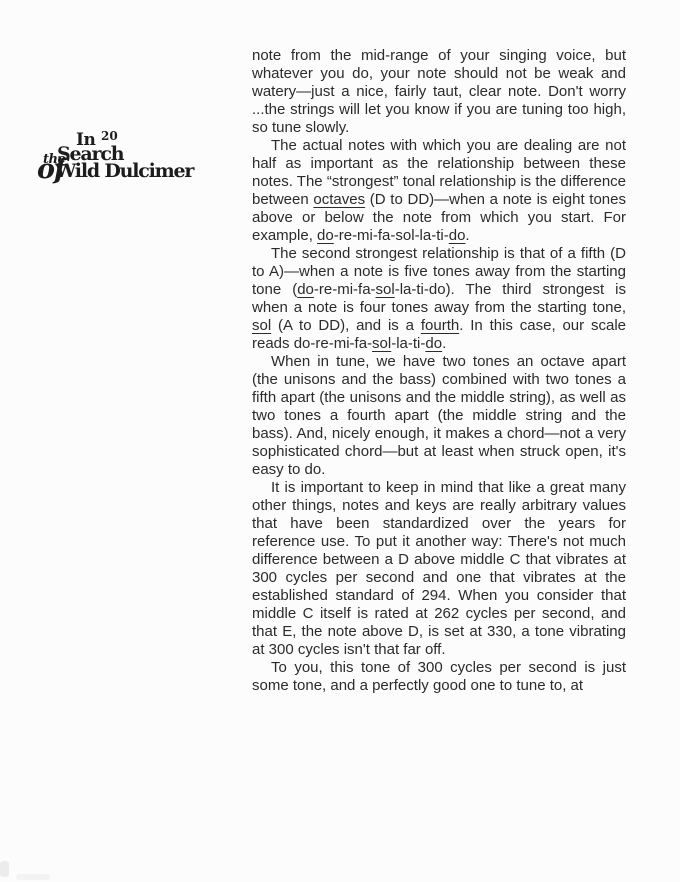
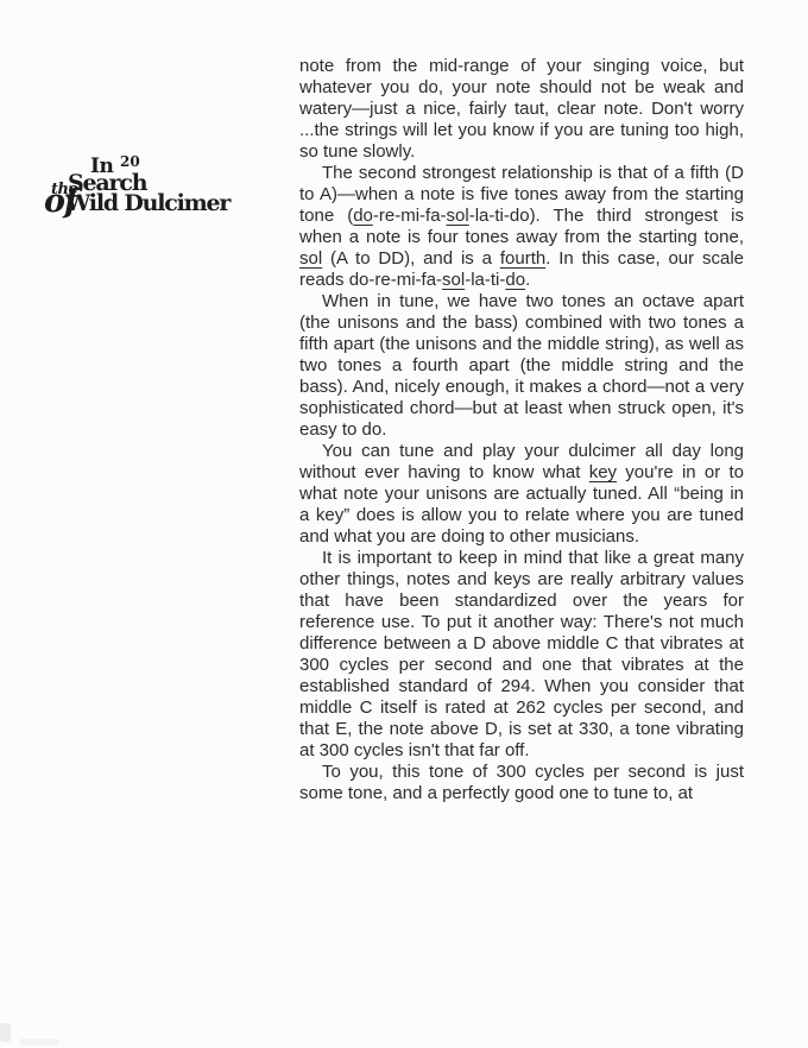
  In
  20
  Search
  the
  of
  Wild Dulcimer
  note from the mid-range of your singing voice, but whatever you do, your note should not be weak and watery—just a nice, fairly taut, clear note. Don't worry ...the strings will let you know if you are tuning too high, so tune slowly.
- The actual notes with which you are dealing are not half as important as the relationship between these notes. The “strongest” tonal relationship is the difference between octaves (D to DD)—when a note is eight tones above or below the note from which you start. For example, do-re-mi-fa-sol-la-ti-do.
  The second strongest relationship is that of a fifth (D to A)—when a note is five tones away from the starting tone (do-re-mi-fa-sol-la-ti-do). The third strongest is when a note is four tones away from the starting tone, sol (A to DD), and is a fourth. In this case, our scale reads do-re-mi-fa-sol-la-ti-do.
  When in tune, we have two tones an octave apart (the unisons and the bass) combined with two tones a fifth apart (the unisons and the middle string), as well as two tones a fourth apart (the middle string and the bass). And, nicely enough, it makes a chord—not a very sophisticated chord—but at least when struck open, it's easy to do.
+ You can tune and play your dulcimer all day long without ever having to know what key you're in or to what note your unisons are actually tuned. All “being in a key” does is allow you to relate where you are tuned and what you are doing to other musicians.
  It is important to keep in mind that like a great many other things, notes and keys are really arbitrary values that have been standardized over the years for reference use. To put it another way: There's not much difference between a D above middle C that vibrates at 300 cycles per second and one that vibrates at the established standard of 294. When you consider that middle C itself is rated at 262 cycles per second, and that E, the note above D, is set at 330, a tone vibrating at 300 cycles isn't that far off.
  To you, this tone of 300 cycles per second is just some tone, and a perfectly good one to tune to, at
